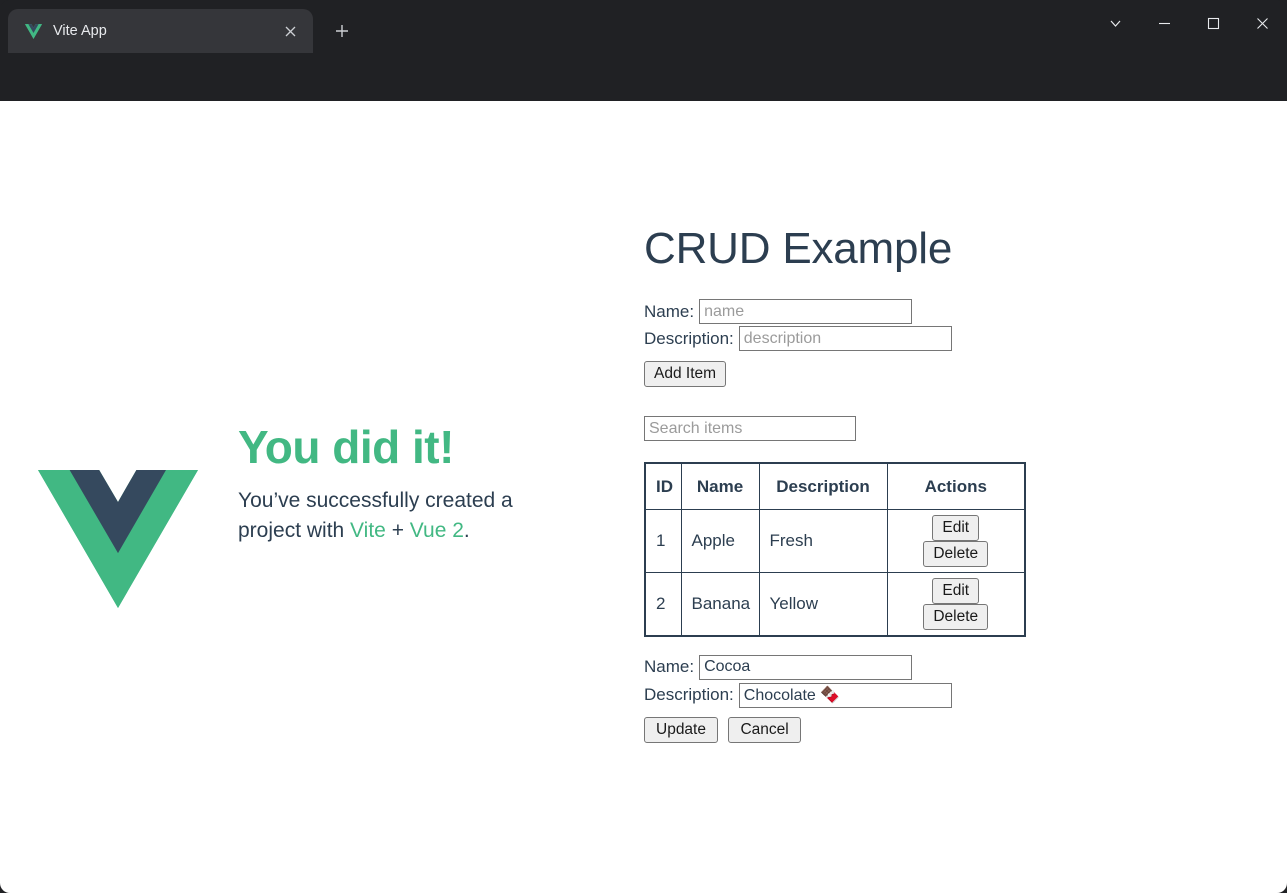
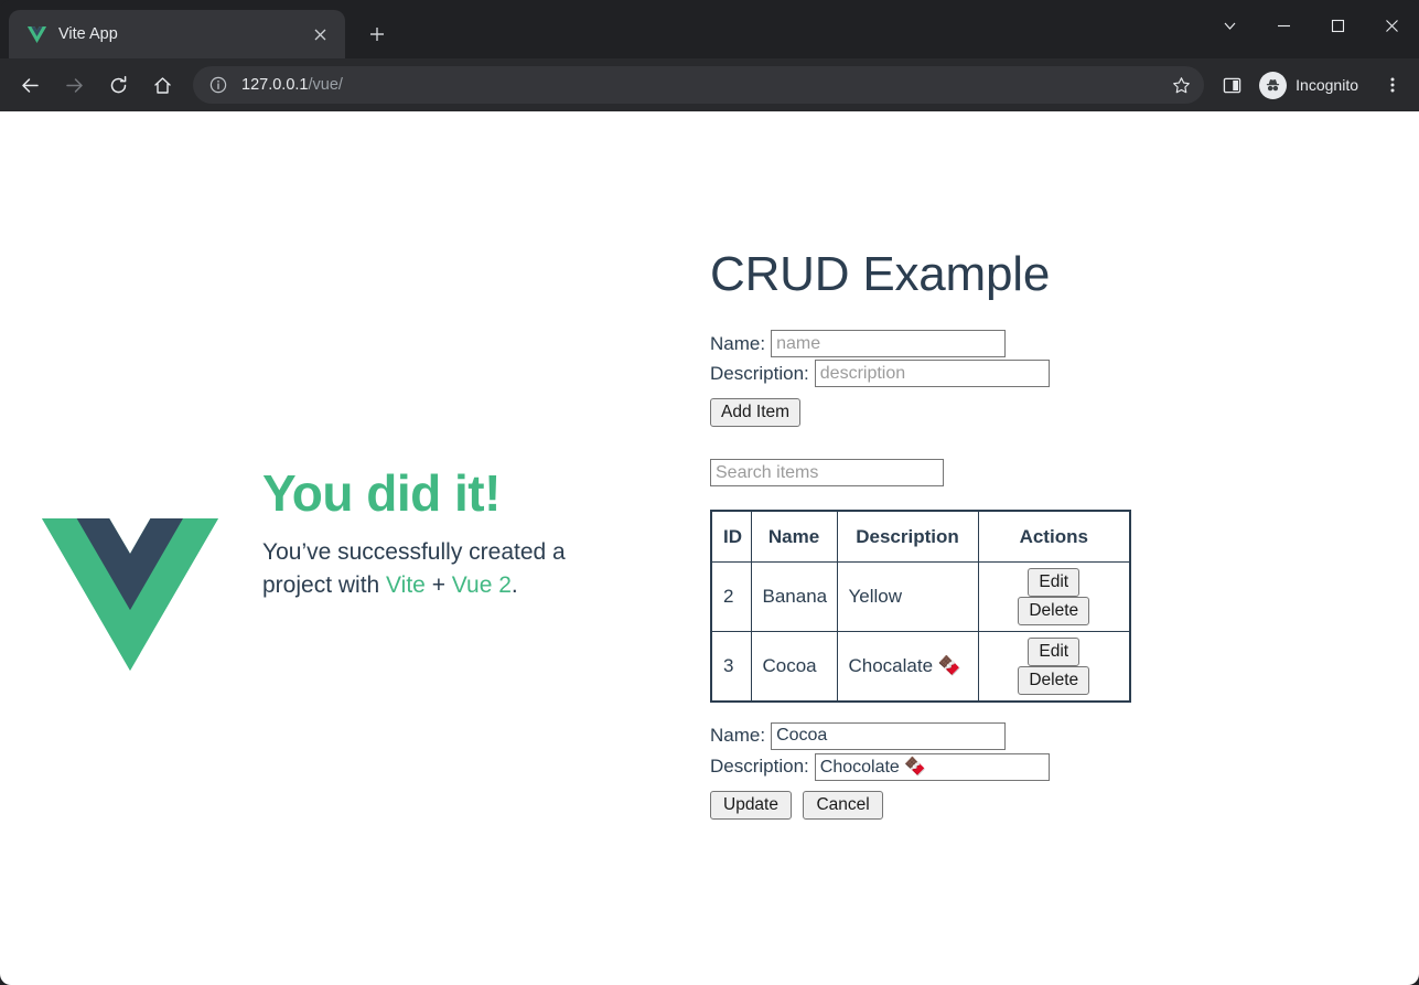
  Vite App
+ 127.0.0.1/vue/
+ Incognito
  You did it!
  You’ve successfully created a project with Vite + Vue 2.
  CRUD Example
  Name:
  name
  Description:
  description
  Add Item
  Search items
  ID	Name	Description	Actions
- 1	Apple	Fresh	Edit Delete
  2	Banana	Yellow	Edit Delete
+ 3	Cocoa	Chocalate 🍫	Edit Delete
  Name:
  Cocoa
  Description:
  Chocolate 🍫
  Update Cancel
